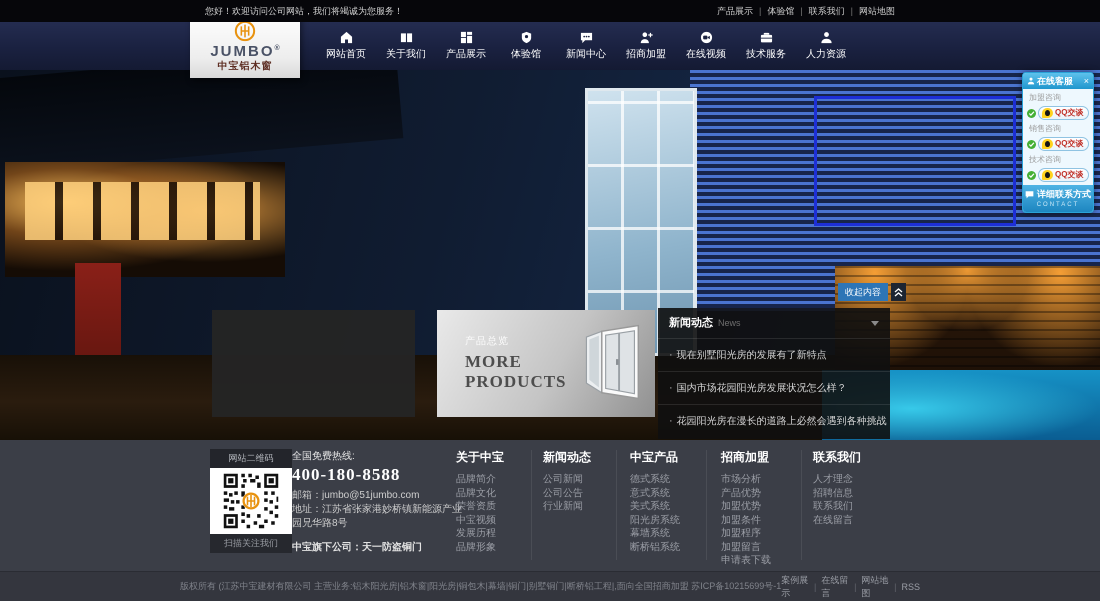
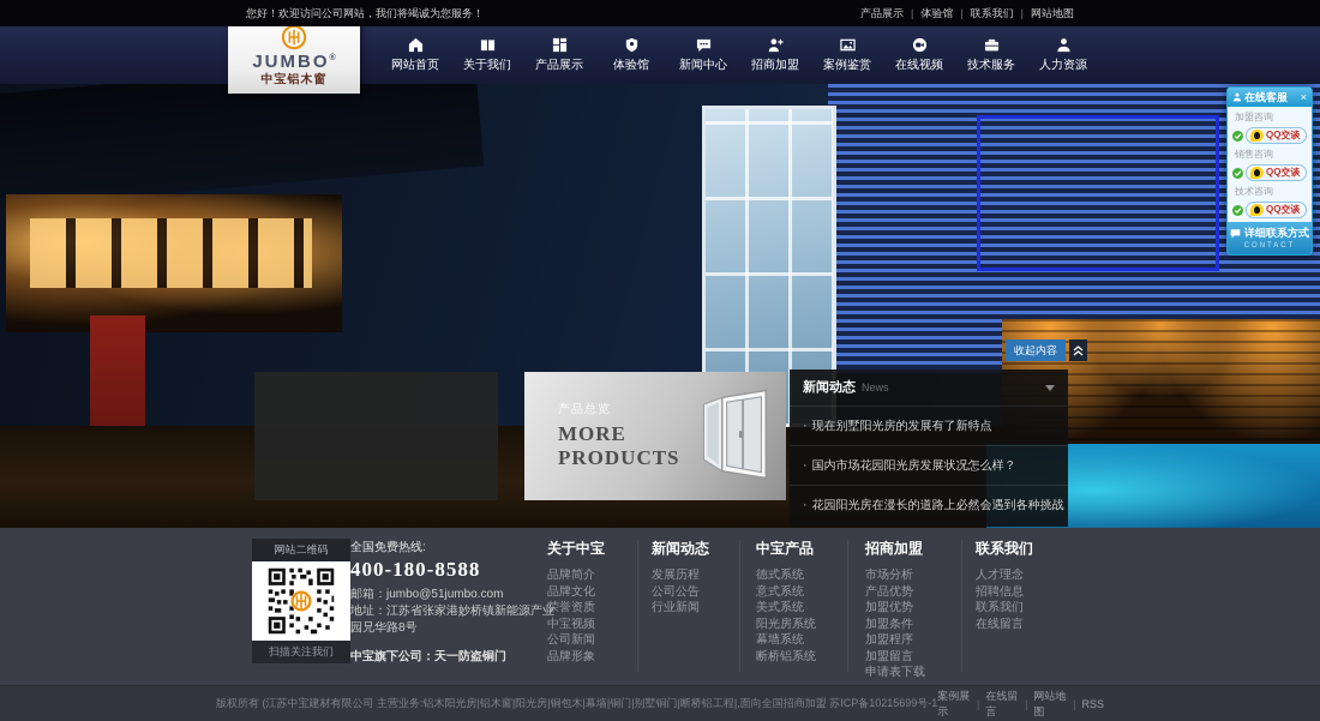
  您好！欢迎访问公司网站，我们将竭诚为您服务！
  产品展示
  |
  体验馆
  |
  联系我们
  |
  网站地图
  网站首页
  关于我们
  产品展示
  体验馆
  新闻中心
  招商加盟
+ 案例鉴赏
  在线视频
  技术服务
  人力资源
  JUMBO
  中宝铝木窗
  收起内容
  产品总览
  MORE
  PRODUCTS
  新闻动态
  News
  ·
  现在别墅阳光房的发展有了新特点
  ·
  国内市场花园阳光房发展状况怎么样？
  ·
  花园阳光房在漫长的道路上必然会遇到各种挑战
  在线客服
  ×
  加盟咨询
  QQ交谈
  销售咨询
  QQ交谈
  技术咨询
  QQ交谈
  详细联系方式
  网站二维码
  扫描关注我们
  全国免费热线:
  400-180-8588
  邮箱：jumbo@51jumbo.com
  地址：江苏省张家港妙桥镇新能源产业园兄华路8号
  中宝旗下公司：天一防盗铜门
  关于中宝
  品牌简介
  品牌文化
  荣誉资质
  中宝视频
- 发展历程
+ 公司新闻
  品牌形象
  新闻动态
- 公司新闻
+ 发展历程
  公司公告
  行业新闻
  中宝产品
  德式系统
  意式系统
  美式系统
  阳光房系统
  幕墙系统
  断桥铝系统
  招商加盟
  市场分析
  产品优势
  加盟优势
  加盟条件
  加盟程序
  加盟留言
  申请表下载
  联系我们
  人才理念
  招聘信息
  联系我们
  在线留言
  版权所有 (江苏中宝建材有限公司 主营业务:铝木阳光房|铝木窗|阳光房|铜包木|幕墙|铜门|别墅铜门|断桥铝工程|,面向全国招商加盟 苏ICP备10215699号-1
  案例展示
  |
  在线留言
  |
  网站地图
  |
  RSS
